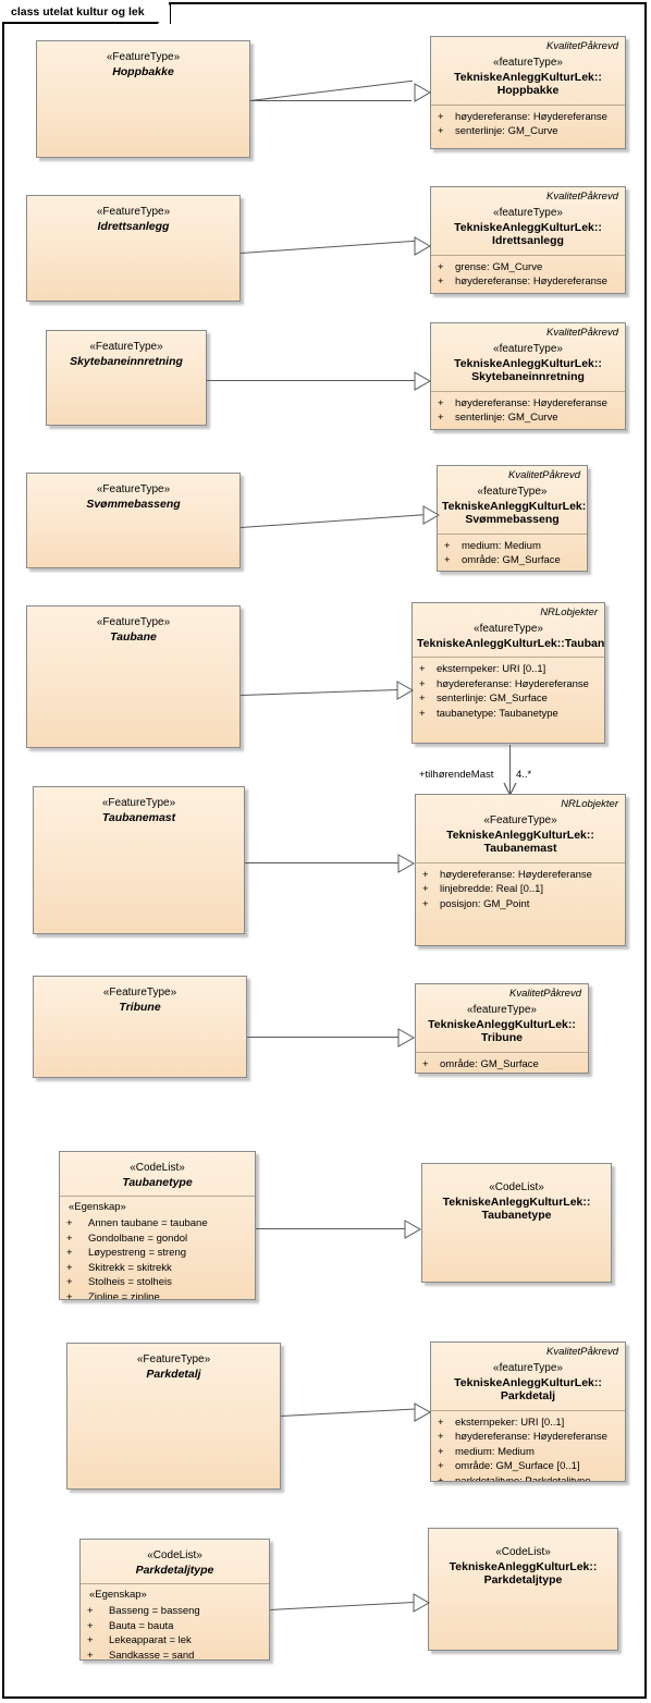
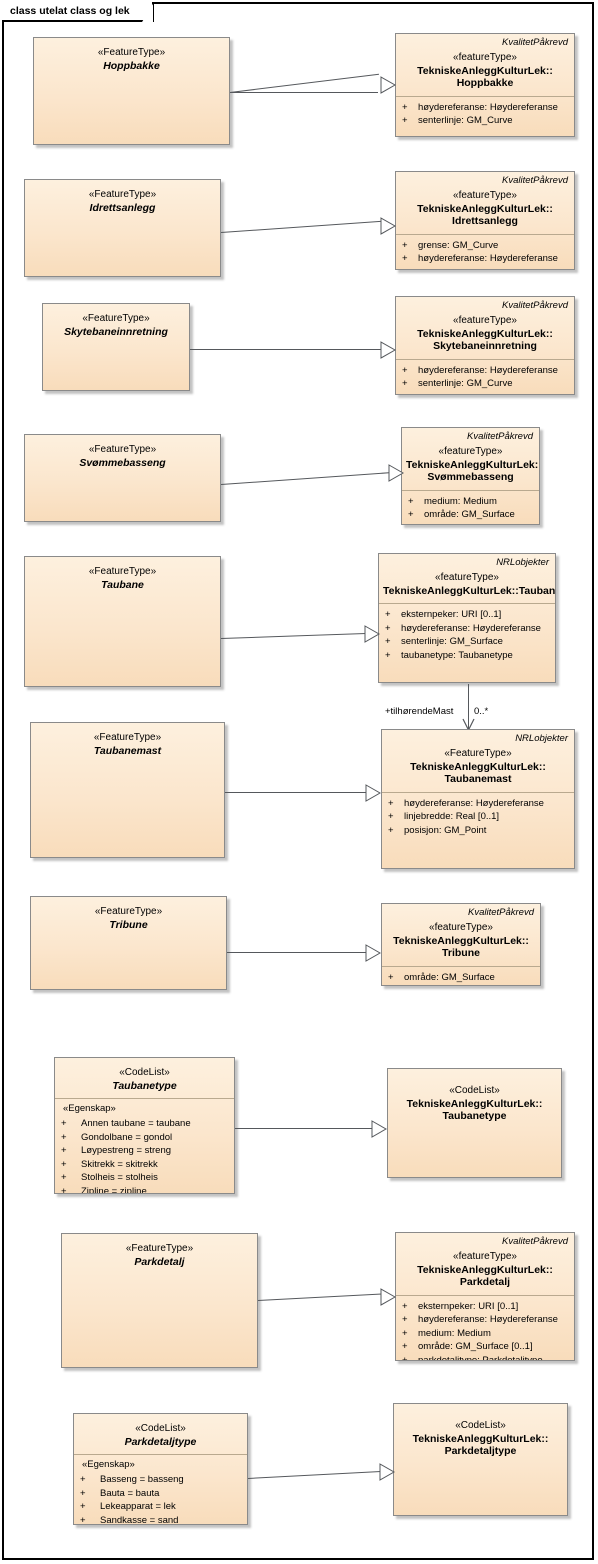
- class utelat kultur og lek
+ class utelat class og lek
  «FeatureType»
  Hoppbakke
  KvalitetPåkrevd
  «featureType»
  TekniskeAnleggKulturLek::
  Hoppbakke
  +
  høydereferanse: Høydereferanse
  +
  senterlinje: GM_Curve
  «FeatureType»
  Idrettsanlegg
  KvalitetPåkrevd
  «featureType»
  TekniskeAnleggKulturLek::
  Idrettsanlegg
  +
  grense: GM_Curve
  +
  høydereferanse: Høydereferanse
  «FeatureType»
  Skytebaneinnretning
  KvalitetPåkrevd
  «featureType»
  TekniskeAnleggKulturLek::
  Skytebaneinnretning
  +
  høydereferanse: Høydereferanse
  +
  senterlinje: GM_Curve
  «FeatureType»
  Svømmebasseng
  KvalitetPåkrevd
  «featureType»
  TekniskeAnleggKulturLek:
  Svømmebasseng
  +
  medium: Medium
  +
  område: GM_Surface
  «FeatureType»
  Taubane
  NRLobjekter
  «featureType»
  TekniskeAnleggKulturLek::Tauban
  +
  eksternpeker: URI [0..1]
  +
  høydereferanse: Høydereferanse
  +
  senterlinje: GM_Surface
  +
  taubanetype: Taubanetype
  +tilhørendeMast
- 4..*
+ 0..*
  «FeatureType»
  Taubanemast
  NRLobjekter
  «FeatureType»
  TekniskeAnleggKulturLek::
  Taubanemast
  +
  høydereferanse: Høydereferanse
  +
  linjebredde: Real [0..1]
  +
  posisjon: GM_Point
  «FeatureType»
  Tribune
  KvalitetPåkrevd
  «featureType»
  TekniskeAnleggKulturLek::
  Tribune
  +
  område: GM_Surface
  «CodeList»
  Taubanetype
  «Egenskap»
  +
  Annen taubane = taubane
  +
  Gondolbane = gondol
  +
  Løypestreng = streng
  +
  Skitrekk = skitrekk
  +
  Stolheis = stolheis
  +
  Zipline = zipline
  «CodeList»
  TekniskeAnleggKulturLek::
  Taubanetype
  «FeatureType»
  Parkdetalj
  KvalitetPåkrevd
  «featureType»
  TekniskeAnleggKulturLek::
  Parkdetalj
  +
  eksternpeker: URI [0..1]
  +
  høydereferanse: Høydereferanse
  +
  medium: Medium
  +
  område: GM_Surface [0..1]
  «CodeList»
  Parkdetaljtype
  «Egenskap»
  +
  Basseng = basseng
  +
  Bauta = bauta
  +
  Lekeapparat = lek
  +
  Sandkasse = sand
  «CodeList»
  TekniskeAnleggKulturLek::
  Parkdetaljtype
